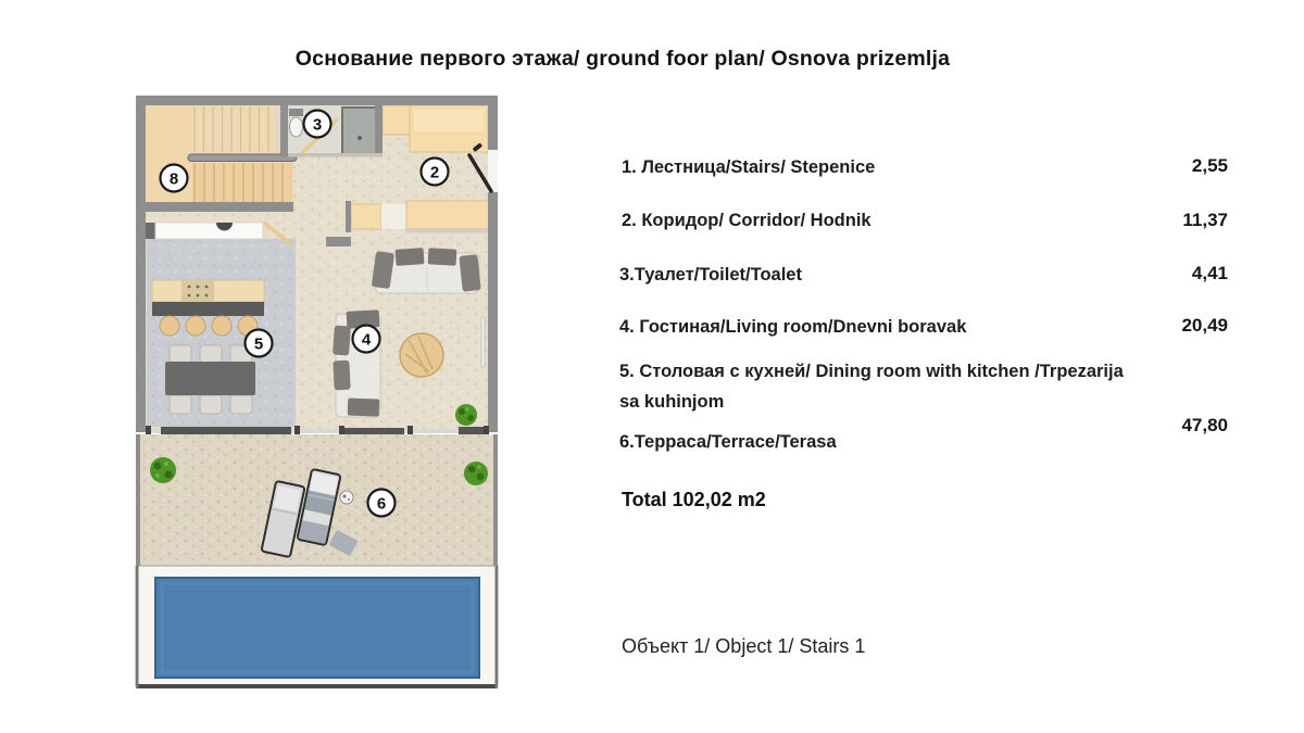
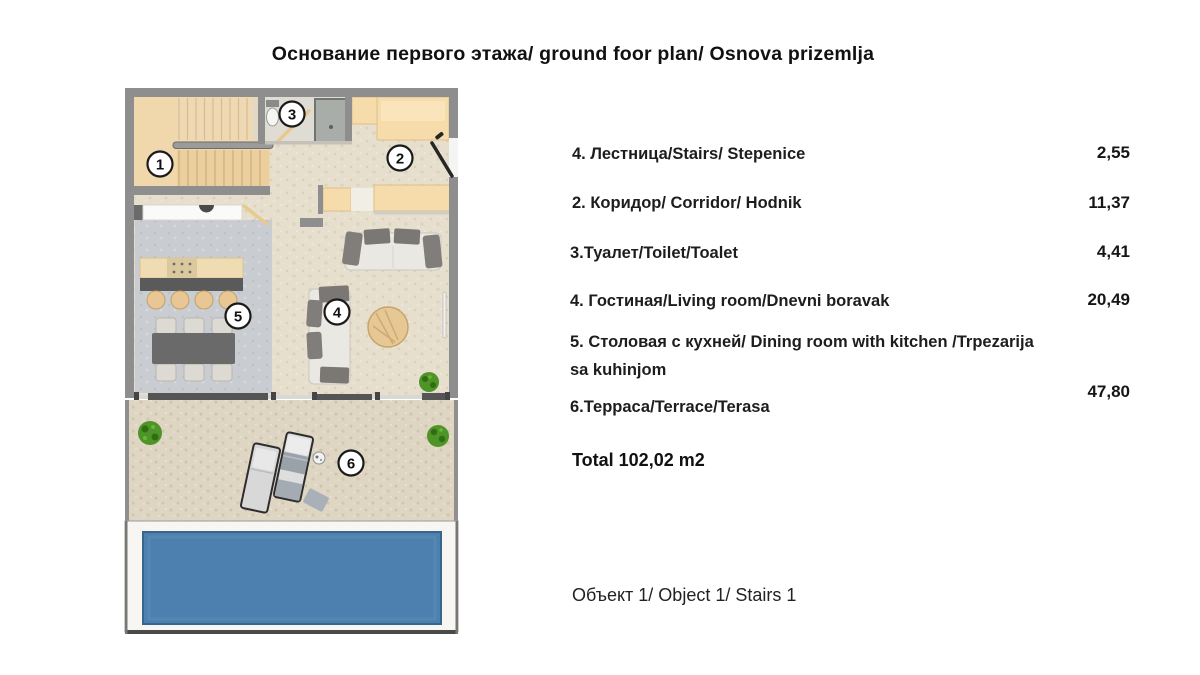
  Основание первого этажа/ ground foor plan/ Osnova prizemlja
- 8
+ 1
  2
  3
  4
  5
  6
- 1. Лестница/Stairs/ Stepenice
+ 4. Лестница/Stairs/ Stepenice
  2,55
  2. Коридор/ Corridor/ Hodnik
  11,37
  3.Туалет/Toilet/Toalet
  4,41
  4. Гостиная/Living room/Dnevni boravak
  20,49
  5. Столовая с кухней/ Dining room with kitchen /Trpezarija sa kuhinjom
  6.Терраса/Terrace/Terasa
  47,80
  Total 102,02 m2
  Объект 1/ Object 1/ Stairs 1
